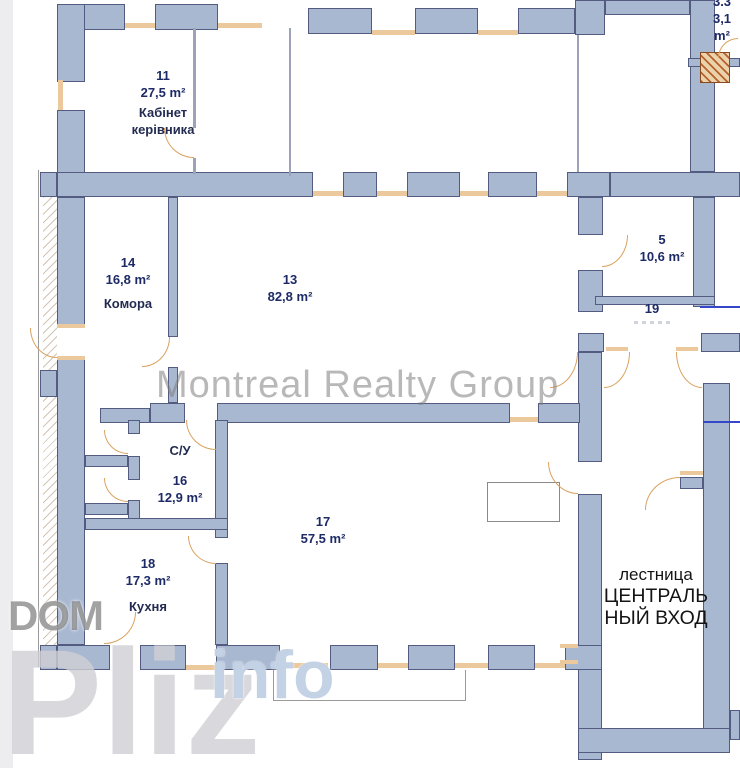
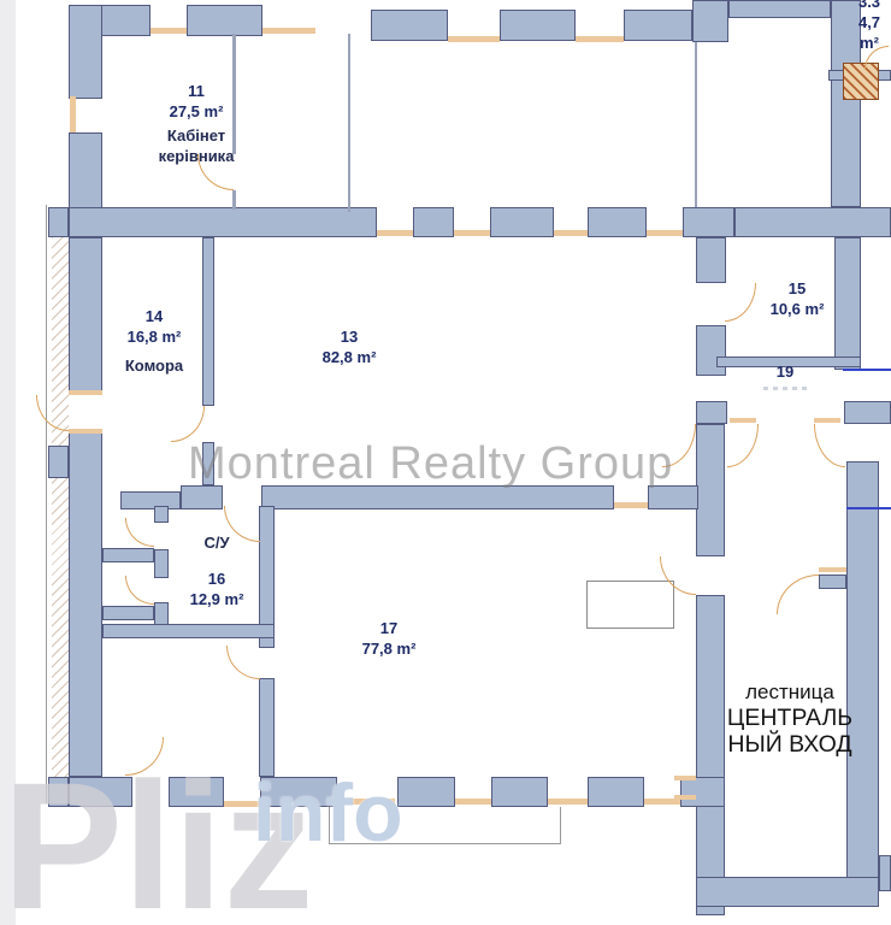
  11
  27,5 m²
  Кабінет
  керівника
  14
  16,8 m²
  Комора
  13
  82,8 m²
- 5
+ 15
  10,6 m²
  19
  С/У
  16
  12,9 m²
  17
- 57,5 m²
+ 77,8 m²
- 18
- 17,3 m²
- Кухня
  3.3
- 3,1 m²
+ 4,7 m²
  лестница
  ЦЕНТРАЛЬ
  НЫЙ ВХОД
  Montreal Realty Group
- DOM
  Pliz
  info
